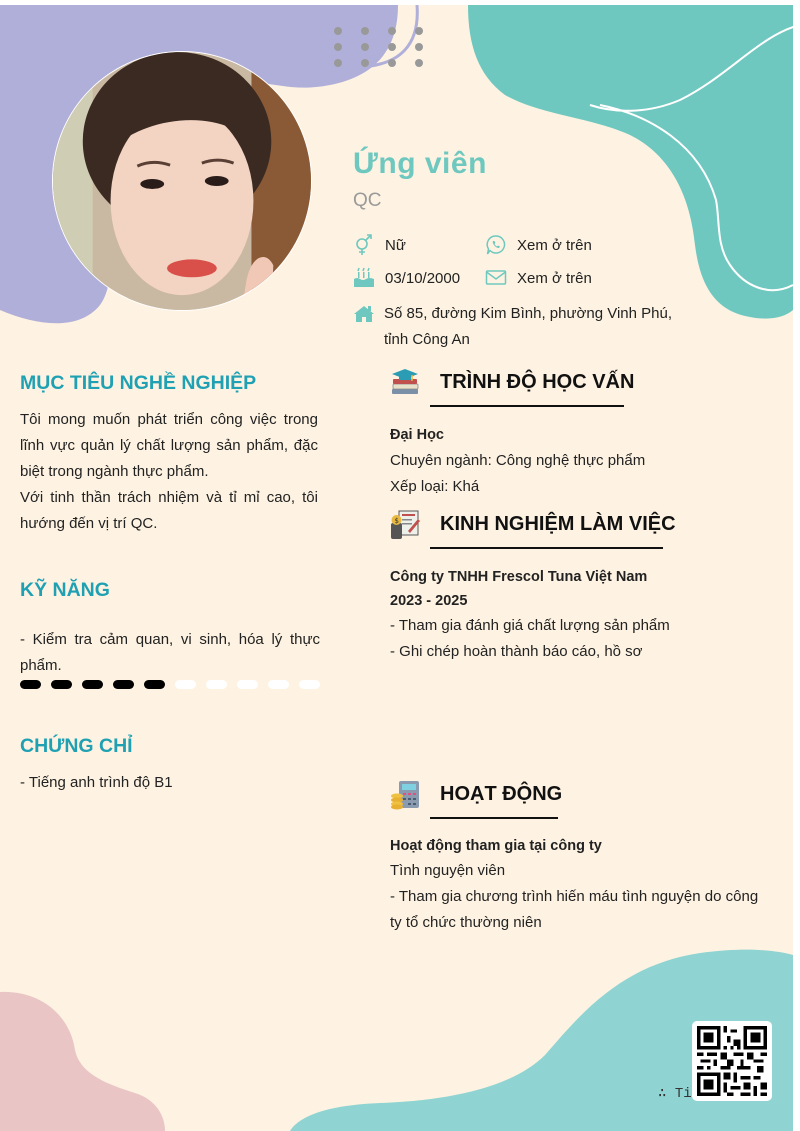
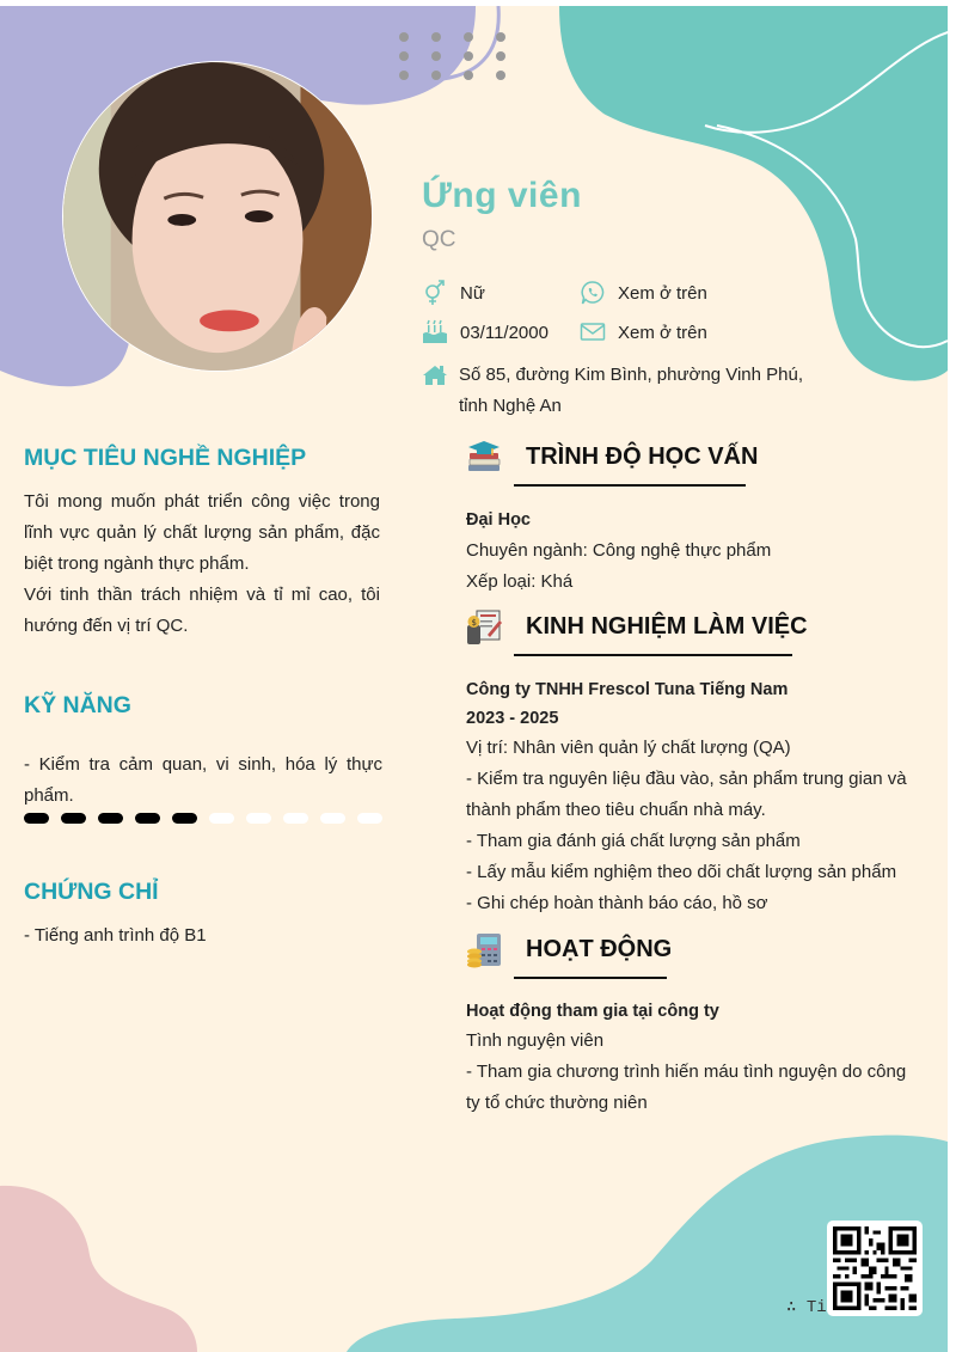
  Ứng viên
  QC
  Nữ
  Xem ở trên
- 03/10/2000
+ 03/11/2000
  Xem ở trên
- Số 85, đường Kim Bình, phường Vinh Phú, tỉnh Công An
+ Số 85, đường Kim Bình, phường Vinh Phú, tỉnh Nghệ An
  MỤC TIÊU NGHỀ NGHIỆP
  Tôi mong muốn phát triển công việc trong lĩnh vực quản lý chất lượng sản phẩm, đặc biệt trong ngành thực phẩm.
  Với tinh thần trách nhiệm và tỉ mỉ cao, tôi hướng đến vị trí QC.
  KỸ NĂNG
  - Kiểm tra cảm quan, vi sinh, hóa lý thực phẩm.
  CHỨNG CHỈ
  - Tiếng anh trình độ B1
  TRÌNH ĐỘ HỌC VẤN
  Đại Học
  Chuyên ngành: Công nghệ thực phẩm
  Xếp loại: Khá
  $
  KINH NGHIỆM LÀM VIỆC
- Công ty TNHH Frescol Tuna Việt Nam
+ Công ty TNHH Frescol Tuna Tiếng Nam
  2023 - 2025
+ Vị trí: Nhân viên quản lý chất lượng (QA)
+ - Kiểm tra nguyên liệu đầu vào, sản phẩm trung gian và thành phẩm theo tiêu chuẩn nhà máy.
  - Tham gia đánh giá chất lượng sản phẩm
+ - Lấy mẫu kiểm nghiệm theo dõi chất lượng sản phẩm
  - Ghi chép hoàn thành báo cáo, hồ sơ
  HOẠT ĐỘNG
  Hoạt động tham gia tại công ty
  Tình nguyện viên
  - Tham gia chương trình hiến máu tình nguyện do công ty tổ chức thường niên
